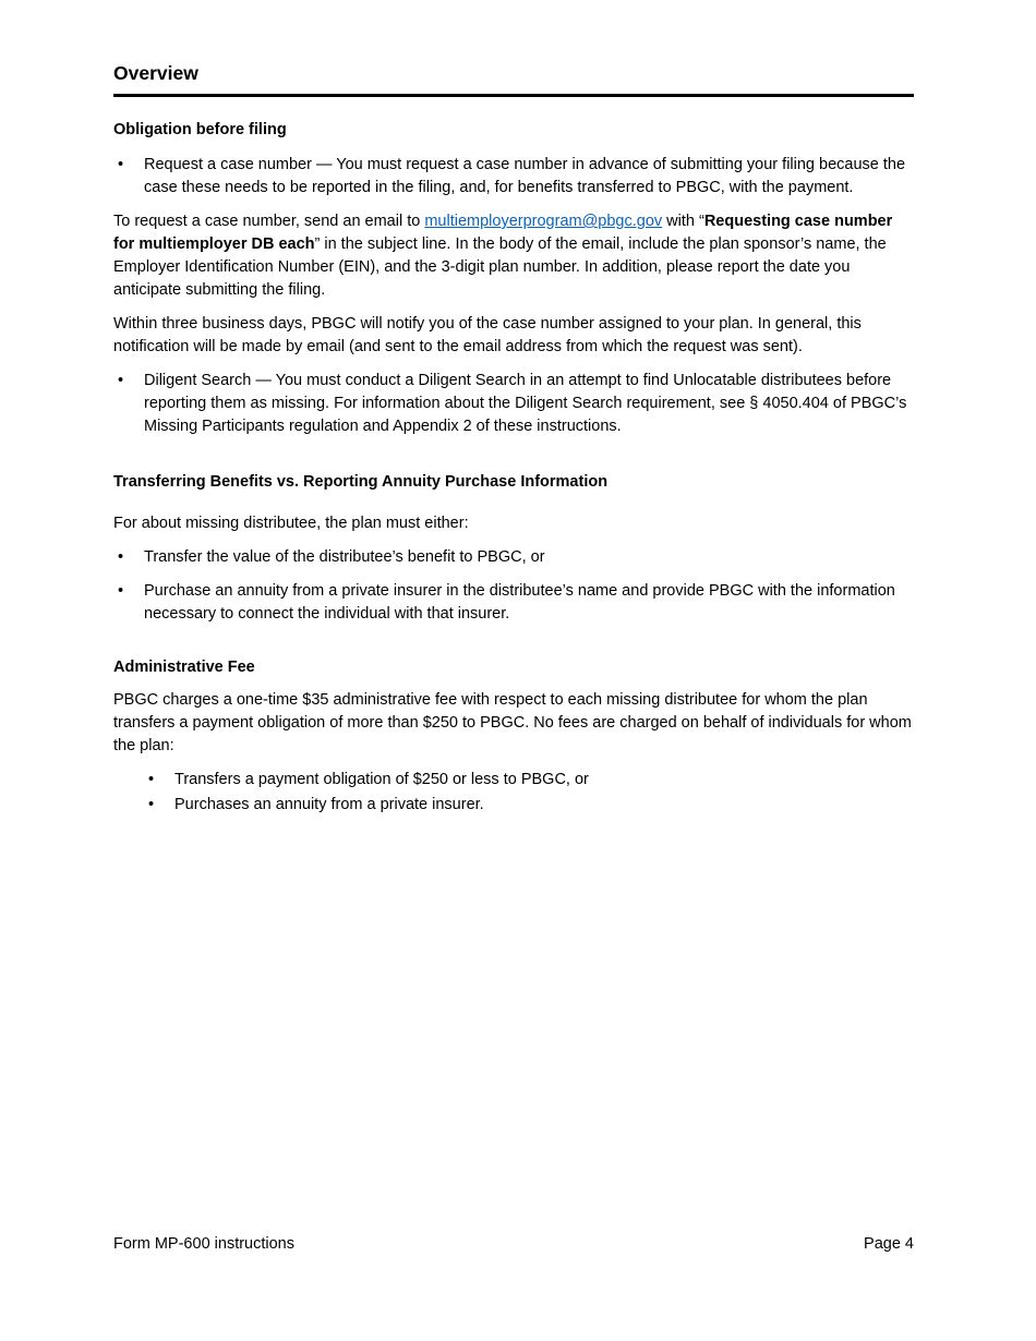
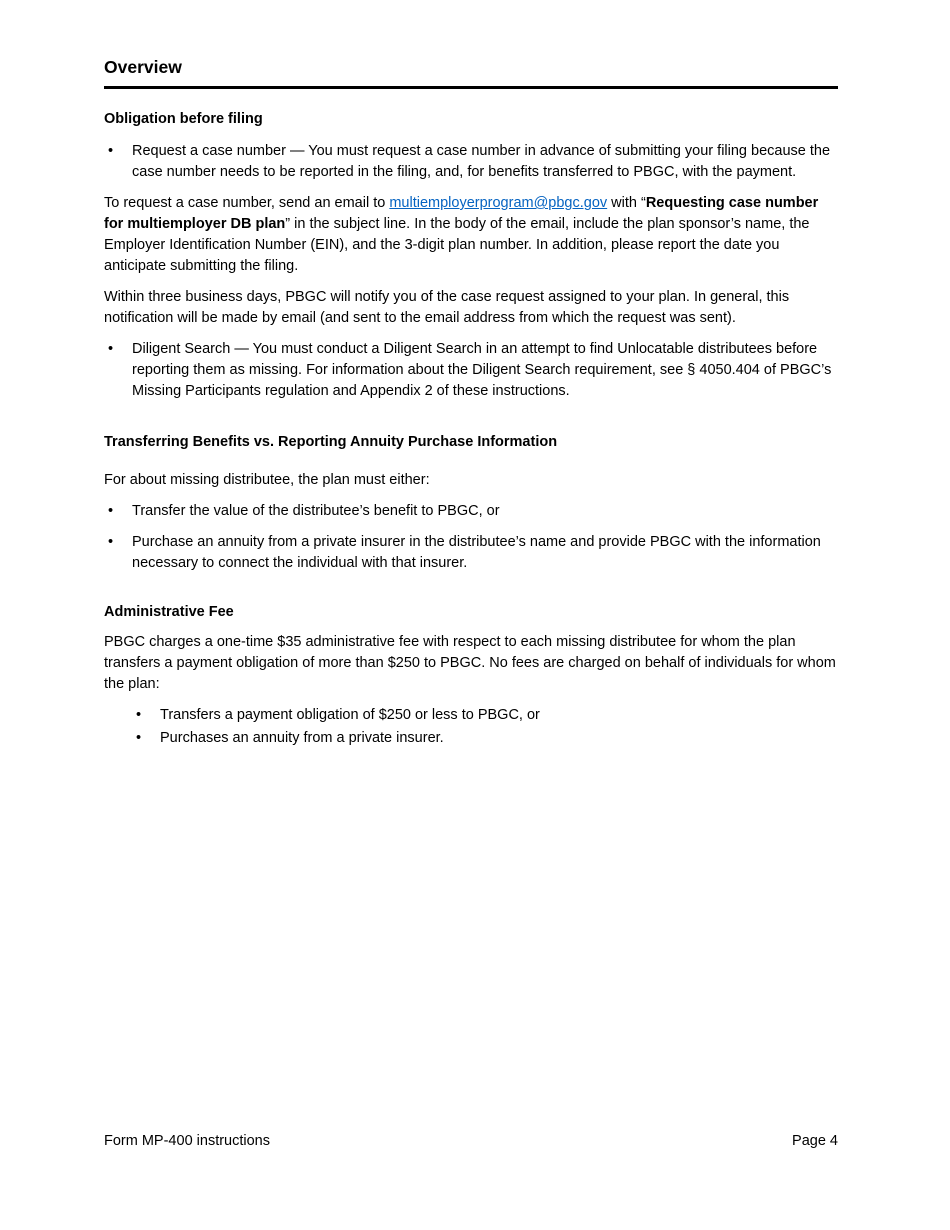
  Overview
  Obligation before filing
  •
- Request a case number — You must request a case number in advance of submitting your filing because the case these needs to be reported in the filing, and, for benefits transferred to PBGC, with the payment.
+ Request a case number — You must request a case number in advance of submitting your filing because the case number needs to be reported in the filing, and, for benefits transferred to PBGC, with the payment.
- To request a case number, send an email to multiemployerprogram@pbgc.gov with “Requesting case number for multiemployer DB each” in the subject line. In the body of the email, include the plan sponsor’s name, the Employer Identification Number (EIN), and the 3-digit plan number. In addition, please report the date you anticipate submitting the filing.
+ To request a case number, send an email to multiemployerprogram@pbgc.gov with “Requesting case number for multiemployer DB plan” in the subject line. In the body of the email, include the plan sponsor’s name, the Employer Identification Number (EIN), and the 3-digit plan number. In addition, please report the date you anticipate submitting the filing.
- Within three business days, PBGC will notify you of the case number assigned to your plan. In general, this notification will be made by email (and sent to the email address from which the request was sent).
+ Within three business days, PBGC will notify you of the case request assigned to your plan. In general, this notification will be made by email (and sent to the email address from which the request was sent).
  •
  Diligent Search — You must conduct a Diligent Search in an attempt to find Unlocatable distributees before reporting them as missing. For information about the Diligent Search requirement, see § 4050.404 of PBGC’s Missing Participants regulation and Appendix 2 of these instructions.
  Transferring Benefits vs. Reporting Annuity Purchase Information
  For about missing distributee, the plan must either:
  •
  Transfer the value of the distributee’s benefit to PBGC, or
  •
  Purchase an annuity from a private insurer in the distributee’s name and provide PBGC with the information necessary to connect the individual with that insurer.
  Administrative Fee
  PBGC charges a one-time $35 administrative fee with respect to each missing distributee for whom the plan transfers a payment obligation of more than $250 to PBGC. No fees are charged on behalf of individuals for whom the plan:
  •
  Transfers a payment obligation of $250 or less to PBGC, or
  •
  Purchases an annuity from a private insurer.
- Form MP-600 instructions
+ Form MP-400 instructions
  Page 4
